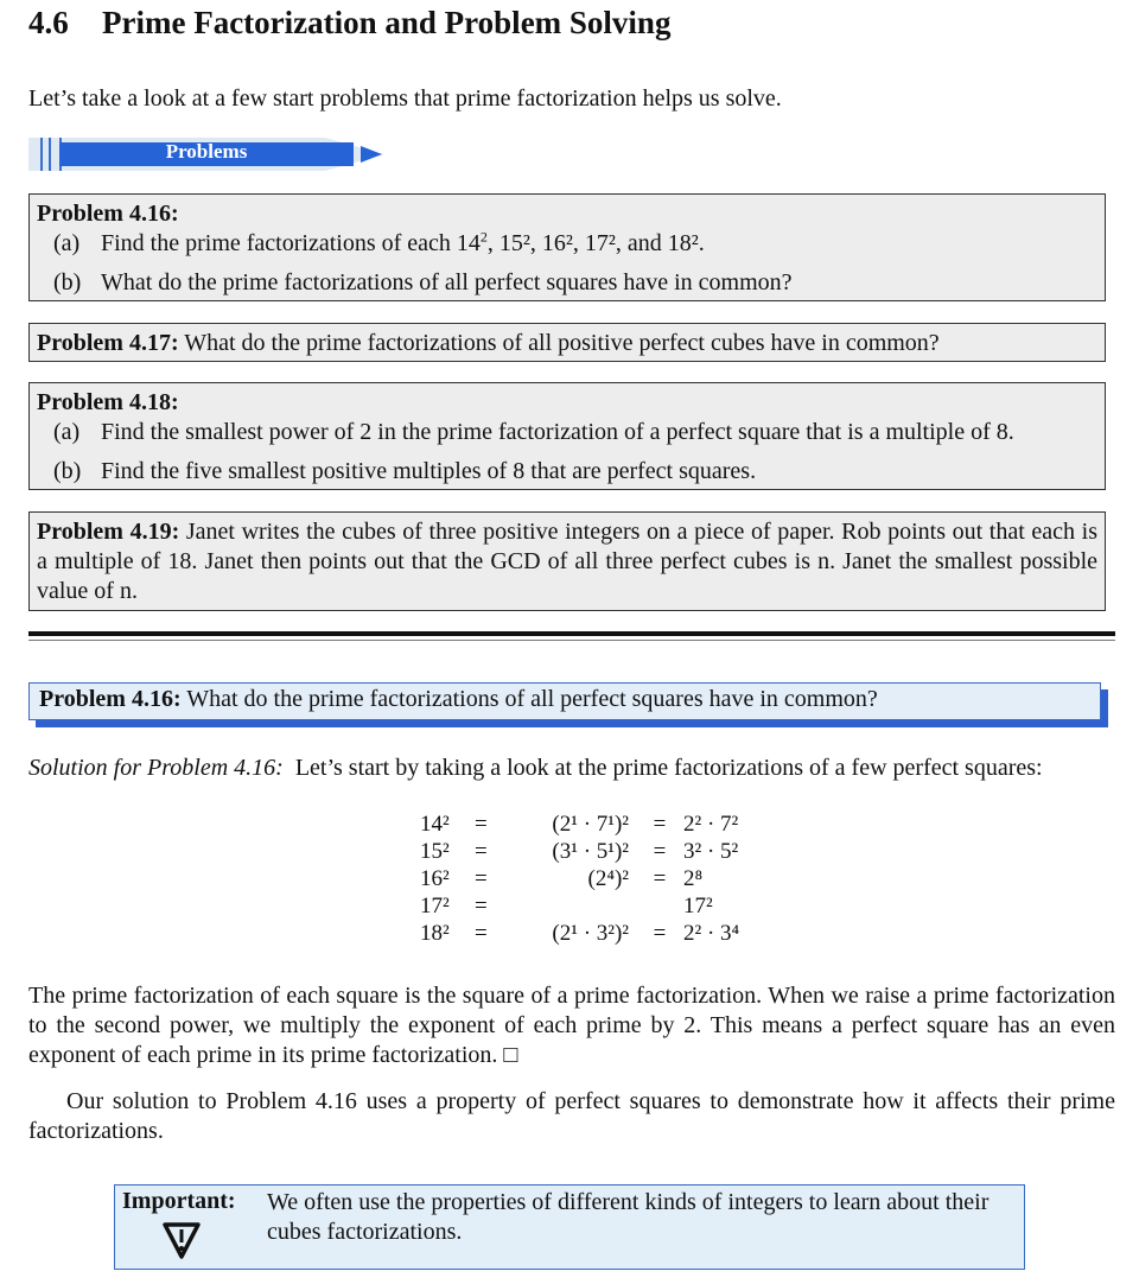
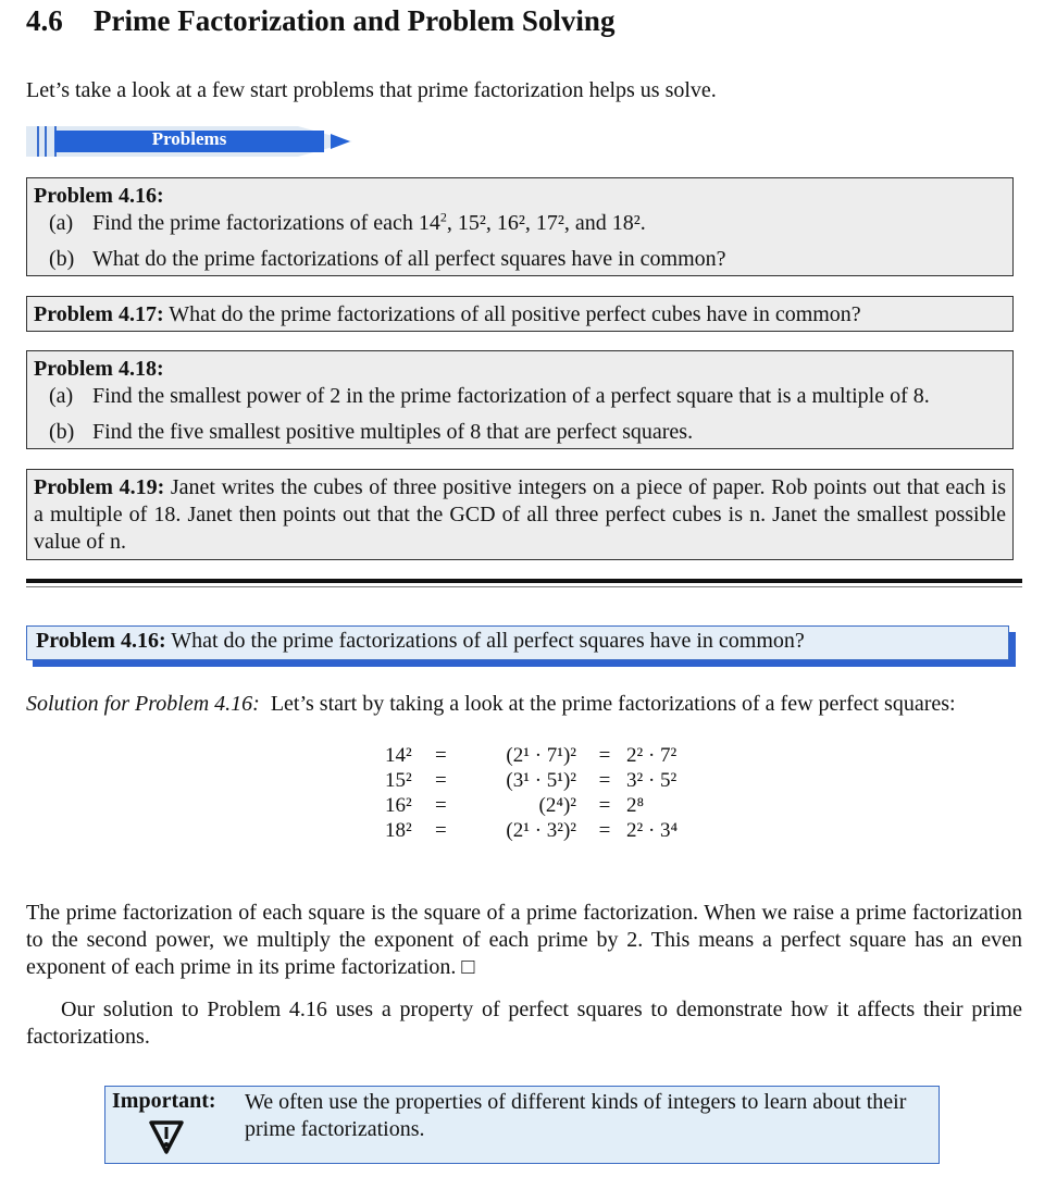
  4.6 Prime Factorization and Problem Solving
  Let’s take a look at a few start problems that prime factorization helps us solve.
  Problems
  Problem 4.16:
  (a) Find the prime factorizations of each 142, 15², 16², 17², and 18².
  (b) What do the prime factorizations of all perfect squares have in common?
  Problem 4.17: What do the prime factorizations of all positive perfect cubes have in common?
  Problem 4.18:
  (a) Find the smallest power of 2 in the prime factorization of a perfect square that is a multiple of 8.
  (b) Find the five smallest positive multiples of 8 that are perfect squares.
  Problem 4.19: Janet writes the cubes of three positive integers on a piece of paper. Rob points out that each is a multiple of 18. Janet then points out that the GCD of all three perfect cubes is n. Janet the smallest possible value of n.
  Problem 4.16: What do the prime factorizations of all perfect squares have in common?
  Solution for Problem 4.16: Let’s start by taking a look at the prime factorizations of a few perfect squares:
  14²	=	(2¹ · 7¹)²	=	2² · 7²
  15²	=	(3¹ · 5¹)²	=	3² · 5²
  16²	=	(2⁴)²	=	2⁸
- 17²	=			17²
  18²	=	(2¹ · 3²)²	=	2² · 3⁴
  The prime factorization of each square is the square of a prime factorization. When we raise a prime factorization to the second power, we multiply the exponent of each prime by 2. This means a perfect square has an even exponent of each prime in its prime factorization. □
  Our solution to Problem 4.16 uses a property of perfect squares to demonstrate how it affects their prime factorizations.
  Important:
- We often use the properties of different kinds of integers to learn about their cubes factorizations.
+ We often use the properties of different kinds of integers to learn about their prime factorizations.
